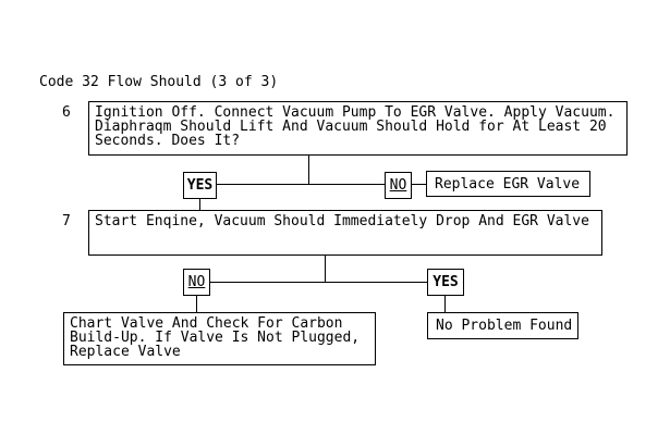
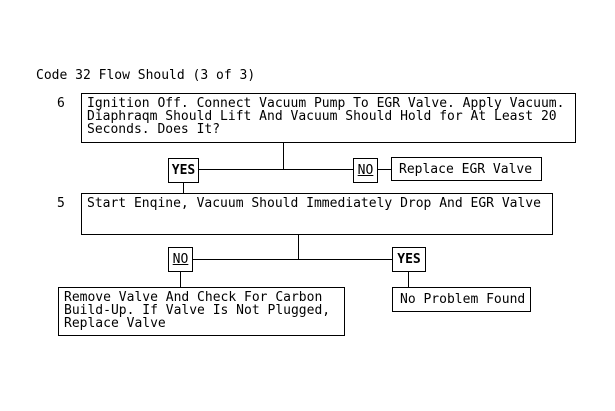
  Code 32 Flow Should (3 of 3)
  6
  Ignition Off. Connect Vacuum Pump To EGR Valve. Apply Vacuum.
  Diaphraqm Should Lift And Vacuum Should Hold for At Least 20
  Seconds. Does It?
  YES
  NO
  Replace EGR Valve
- 7
+ 5
  Start Enqine, Vacuum Should Immediately Drop And EGR Valve
  NO
  YES
- Chart Valve And Check For Carbon
+ Remove Valve And Check For Carbon
  Build-Up. If Valve Is Not Plugged,
  Replace Valve
  No Problem Found
